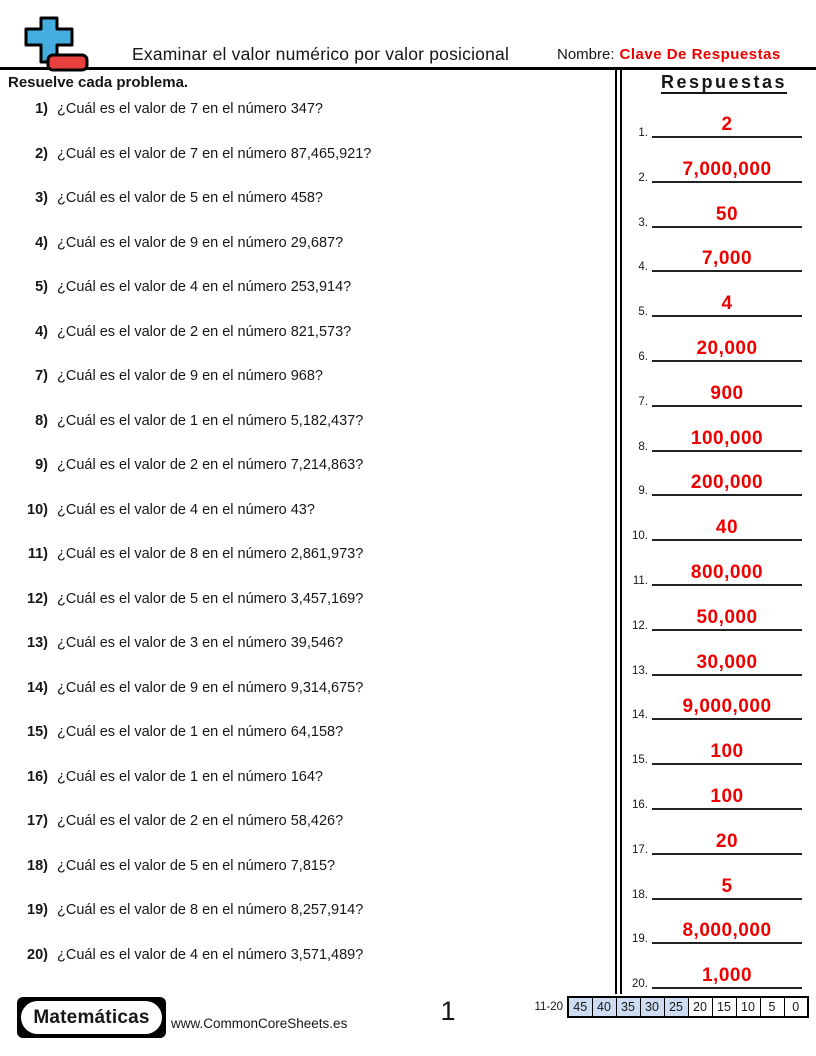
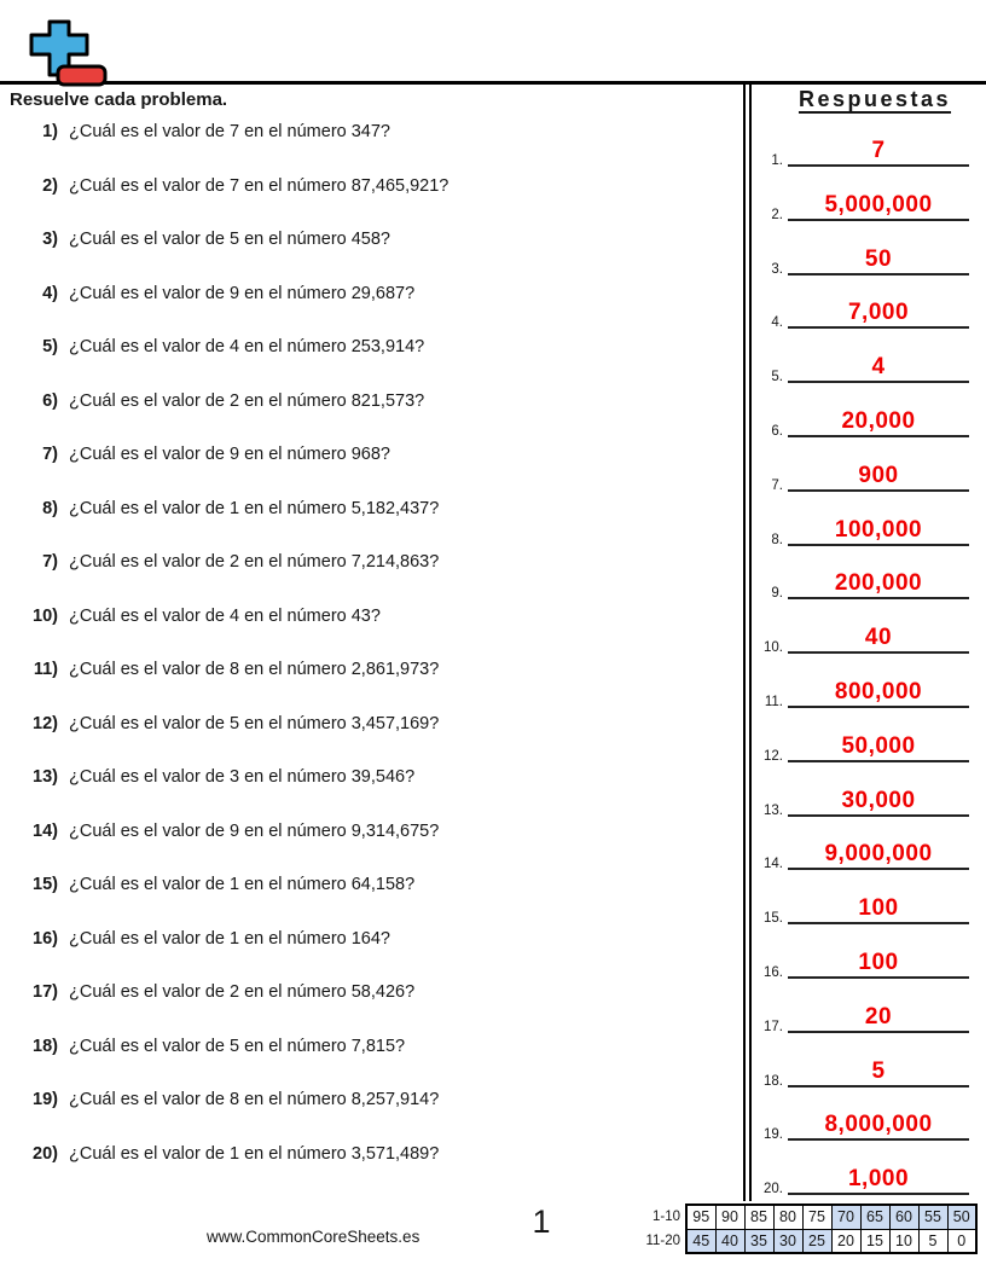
- Examinar el valor numérico por valor posicional
- Nombre: Clave De Respuestas
  Resuelve cada problema.
  1) ¿Cuál es el valor de 7 en el número 347?
  2) ¿Cuál es el valor de 7 en el número 87,465,921?
  3) ¿Cuál es el valor de 5 en el número 458?
  4) ¿Cuál es el valor de 9 en el número 29,687?
  5) ¿Cuál es el valor de 4 en el número 253,914?
- 4) ¿Cuál es el valor de 2 en el número 821,573?
+ 6) ¿Cuál es el valor de 2 en el número 821,573?
  7) ¿Cuál es el valor de 9 en el número 968?
  8) ¿Cuál es el valor de 1 en el número 5,182,437?
- 9) ¿Cuál es el valor de 2 en el número 7,214,863?
+ 7) ¿Cuál es el valor de 2 en el número 7,214,863?
  10) ¿Cuál es el valor de 4 en el número 43?
  11) ¿Cuál es el valor de 8 en el número 2,861,973?
  12) ¿Cuál es el valor de 5 en el número 3,457,169?
  13) ¿Cuál es el valor de 3 en el número 39,546?
  14) ¿Cuál es el valor de 9 en el número 9,314,675?
  15) ¿Cuál es el valor de 1 en el número 64,158?
  16) ¿Cuál es el valor de 1 en el número 164?
  17) ¿Cuál es el valor de 2 en el número 58,426?
  18) ¿Cuál es el valor de 5 en el número 7,815?
  19) ¿Cuál es el valor de 8 en el número 8,257,914?
- 20) ¿Cuál es el valor de 4 en el número 3,571,489?
+ 20) ¿Cuál es el valor de 1 en el número 3,571,489?
  Respuestas
  1.
- 2
+ 7
  2.
- 7,000,000
+ 5,000,000
  3.
  50
  4.
  7,000
  5.
  4
  6.
  20,000
  7.
  900
  8.
  100,000
  9.
  200,000
  10.
  40
  11.
  800,000
  12.
  50,000
  13.
  30,000
  14.
  9,000,000
  15.
  100
  16.
  100
  17.
  20
  18.
  5
  19.
  8,000,000
  20.
  1,000
- Matemáticas
  www.CommonCoreSheets.es
  1
+ 1-10	95	90	85	80	75	70	65	60	55	50
  11-20	45	40	35	30	25	20	15	10	5	0
